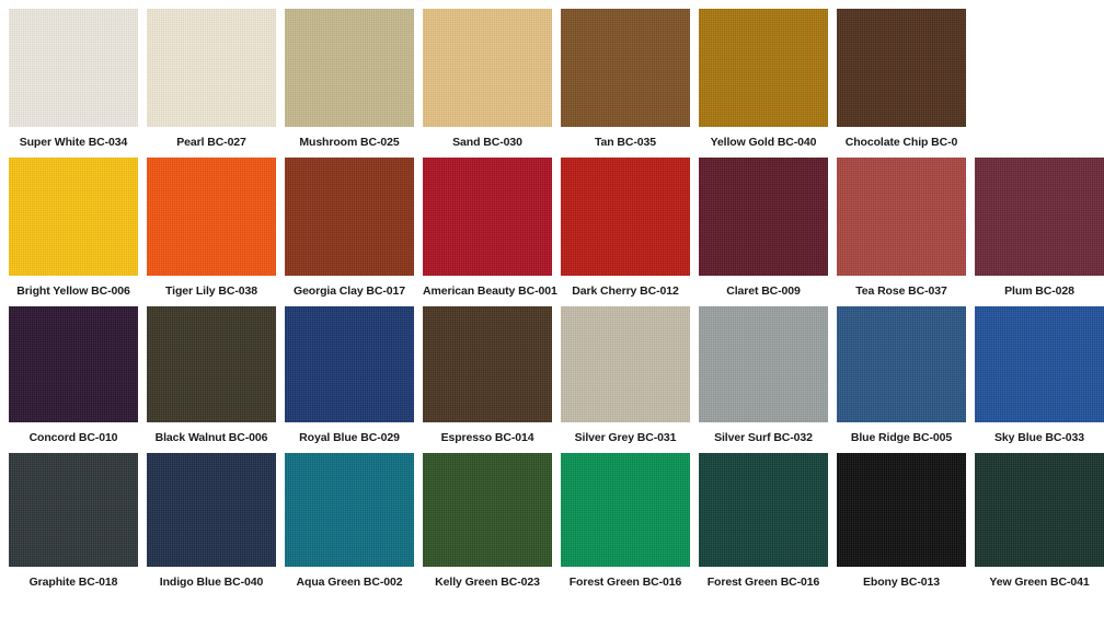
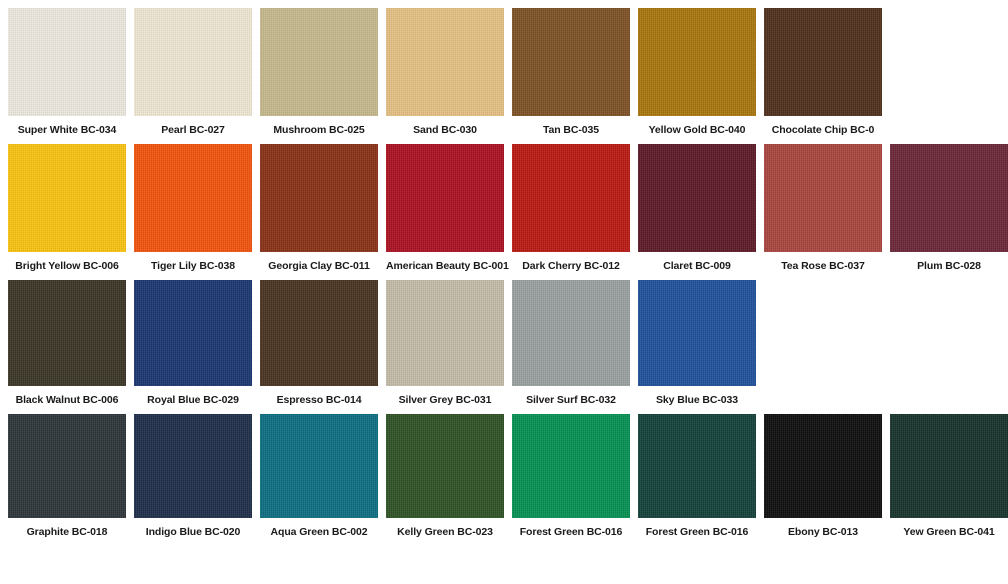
  Super White BC-034
  Pearl BC-027
  Mushroom BC-025
  Sand BC-030
  Tan BC-035
  Yellow Gold BC-040
  Chocolate Chip BC-0
  Bright Yellow BC-006
  Tiger Lily BC-038
- Georgia Clay BC-017
+ Georgia Clay BC-011
  American Beauty BC-001
  Dark Cherry BC-012
  Claret BC-009
  Tea Rose BC-037
  Plum BC-028
- Concord BC-010
  Black Walnut BC-006
  Royal Blue BC-029
  Espresso BC-014
  Silver Grey BC-031
  Silver Surf BC-032
- Blue Ridge BC-005
  Sky Blue BC-033
  Graphite BC-018
- Indigo Blue BC-040
+ Indigo Blue BC-020
  Aqua Green BC-002
  Kelly Green BC-023
  Forest Green BC-016
  Forest Green BC-016
  Ebony BC-013
  Yew Green BC-041
